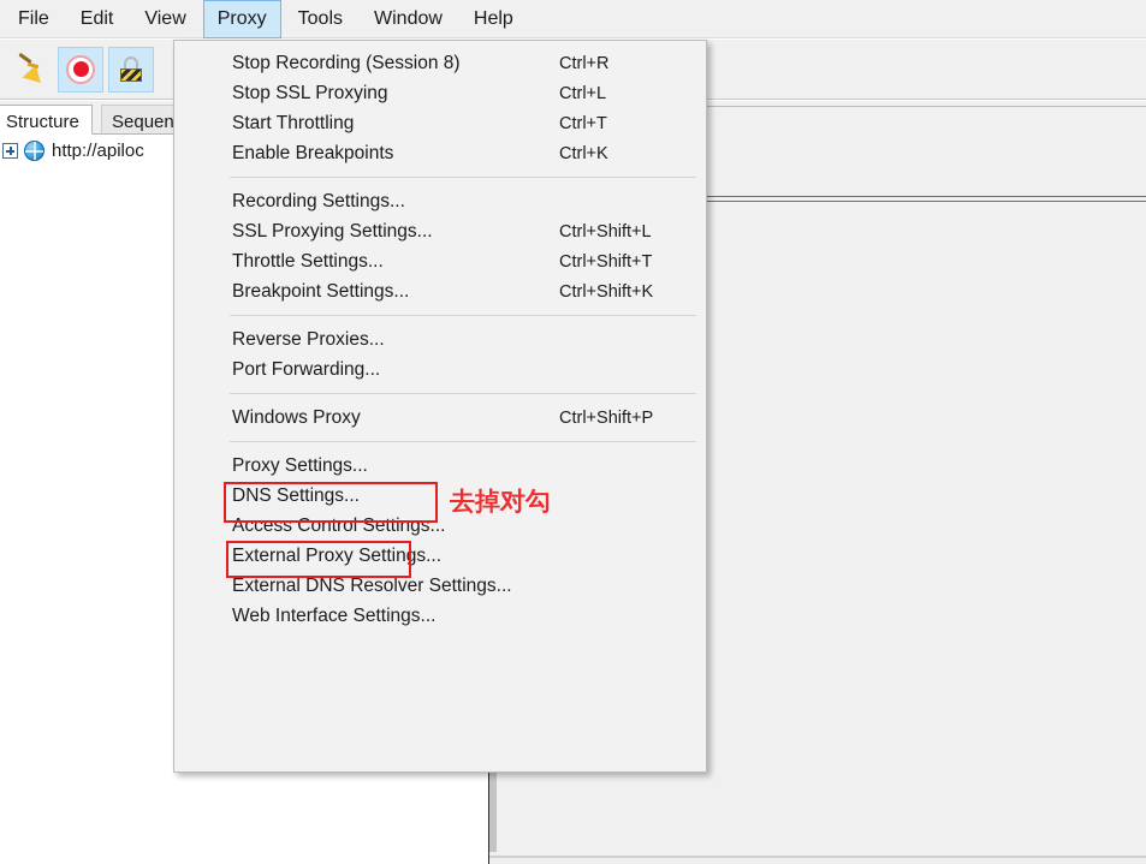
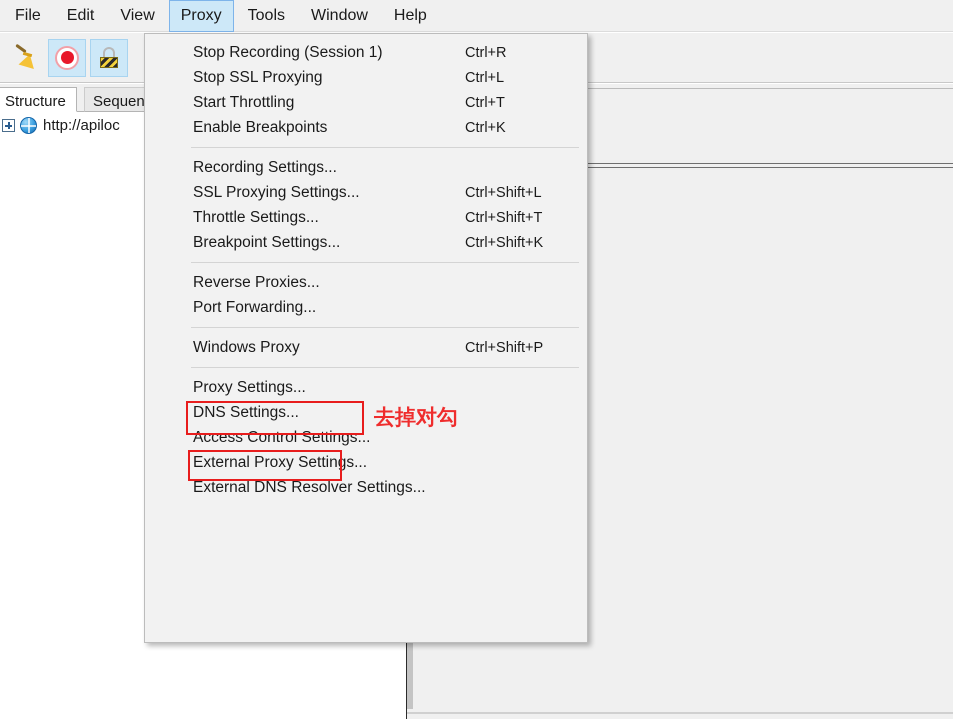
  File
  Edit
  View
  Proxy
  Tools
  Window
  Help
  Structure
  Sequen
  http://apiloc
- Stop Recording (Session 8)
+ Stop Recording (Session 1)
  Ctrl+R
  Stop SSL Proxying
  Ctrl+L
  Start Throttling
  Ctrl+T
  Enable Breakpoints
  Ctrl+K
  Recording Settings...
  SSL Proxying Settings...
  Ctrl+Shift+L
  Throttle Settings...
  Ctrl+Shift+T
  Breakpoint Settings...
  Ctrl+Shift+K
  Reverse Proxies...
  Port Forwarding...
  Windows Proxy
  Ctrl+Shift+P
  Proxy Settings...
  DNS Settings...
  Access Control Settings...
  External Proxy Settings...
  External DNS Resolver Settings...
- Web Interface Settings...
  去掉对勾
